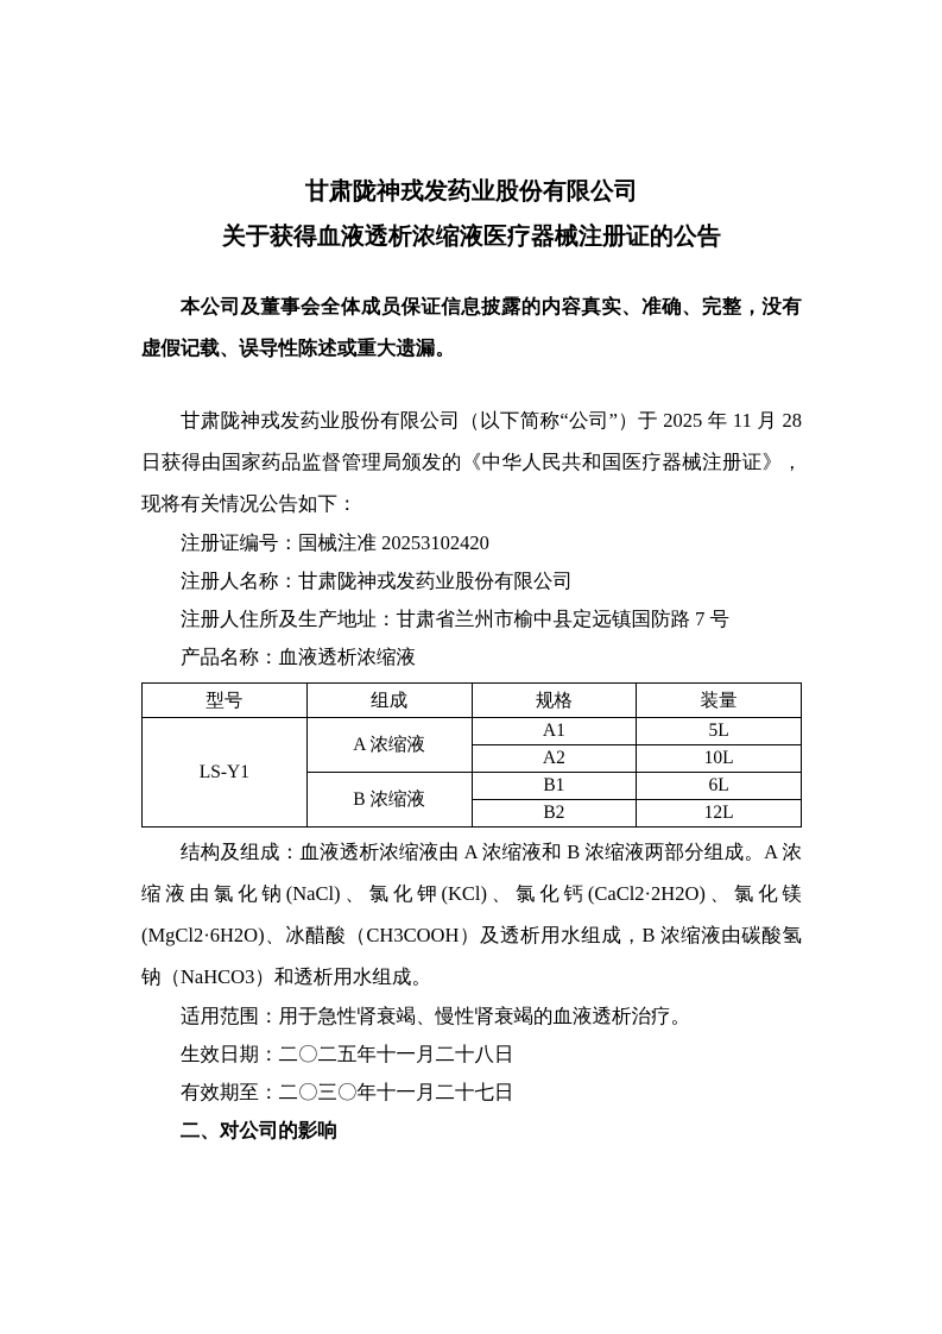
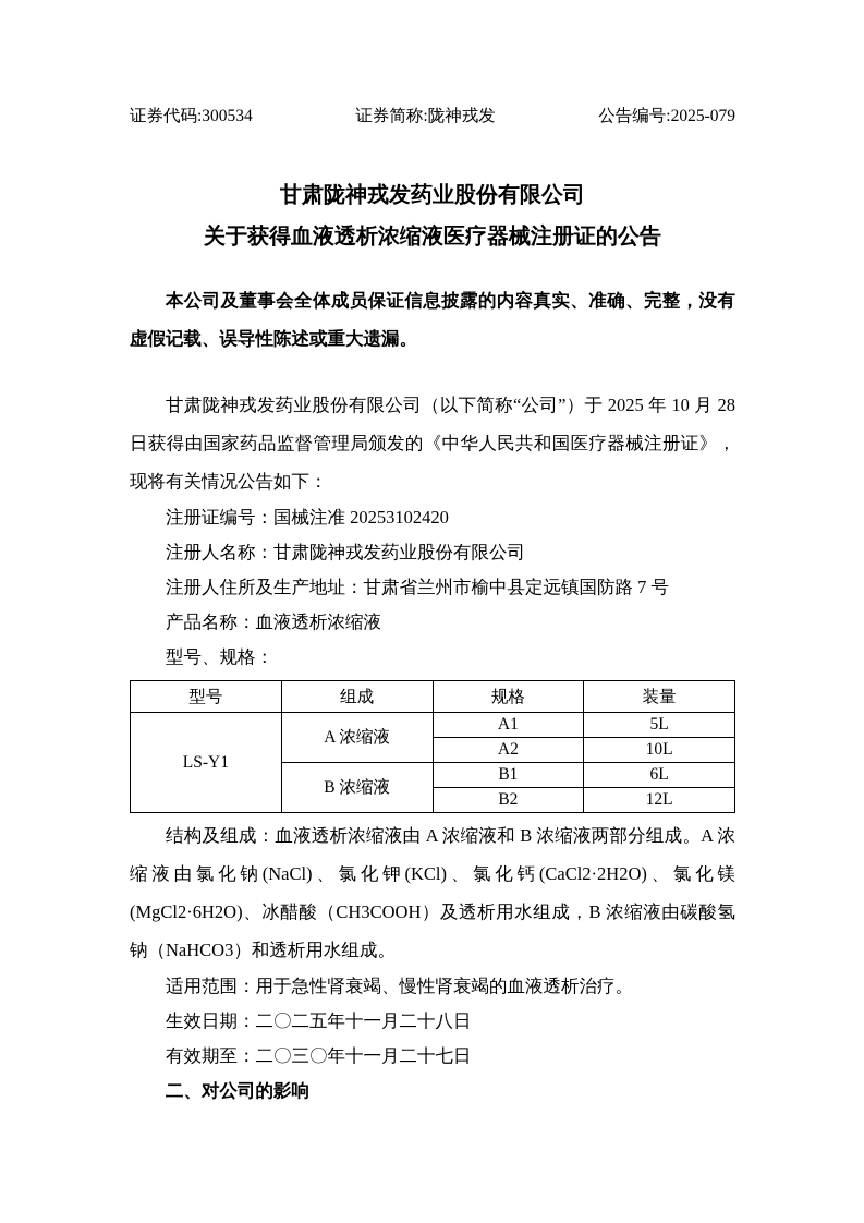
+ 证券代码:300534
+ 证券简称:陇神戎发
+ 公告编号:2025-079
  甘肃陇神戎发药业股份有限公司
  关于获得血液透析浓缩液医疗器械注册证的公告
  本公司及董事会全体成员保证信息披露的内容真实、准确、完整，没有虚假记载、误导性陈述或重大遗漏。
- 甘肃陇神戎发药业股份有限公司（以下简称“公司”）于 2025 年 11 月 28 日获得由国家药品监督管理局颁发的《中华人民共和国医疗器械注册证》，现将有关情况公告如下：
+ 甘肃陇神戎发药业股份有限公司（以下简称“公司”）于 2025 年 10 月 28 日获得由国家药品监督管理局颁发的《中华人民共和国医疗器械注册证》，现将有关情况公告如下：
  注册证编号：国械注准 20253102420
  注册人名称：甘肃陇神戎发药业股份有限公司
  注册人住所及生产地址：甘肃省兰州市榆中县定远镇国防路 7 号
  产品名称：血液透析浓缩液
+ 型号、规格：
  型号	组成	规格	装量
  LS-Y1	A 浓缩液	A1	5L
  A2	10L
  B 浓缩液	B1	6L
  B2	12L
  结构及组成：血液透析浓缩液由 A 浓缩液和 B 浓缩液两部分组成。A 浓缩液由氯化钠(NaCl)、氯化钾(KCl)、氯化钙(CaCl2·2H2O)、氯化镁(MgCl2·6H2O)、冰醋酸（CH3COOH）及透析用水组成，B 浓缩液由碳酸氢钠（NaHCO3）和透析用水组成。
  适用范围：用于急性肾衰竭、慢性肾衰竭的血液透析治疗。
  生效日期：二〇二五年十一月二十八日
  有效期至：二〇三〇年十一月二十七日
  二、对公司的影响
